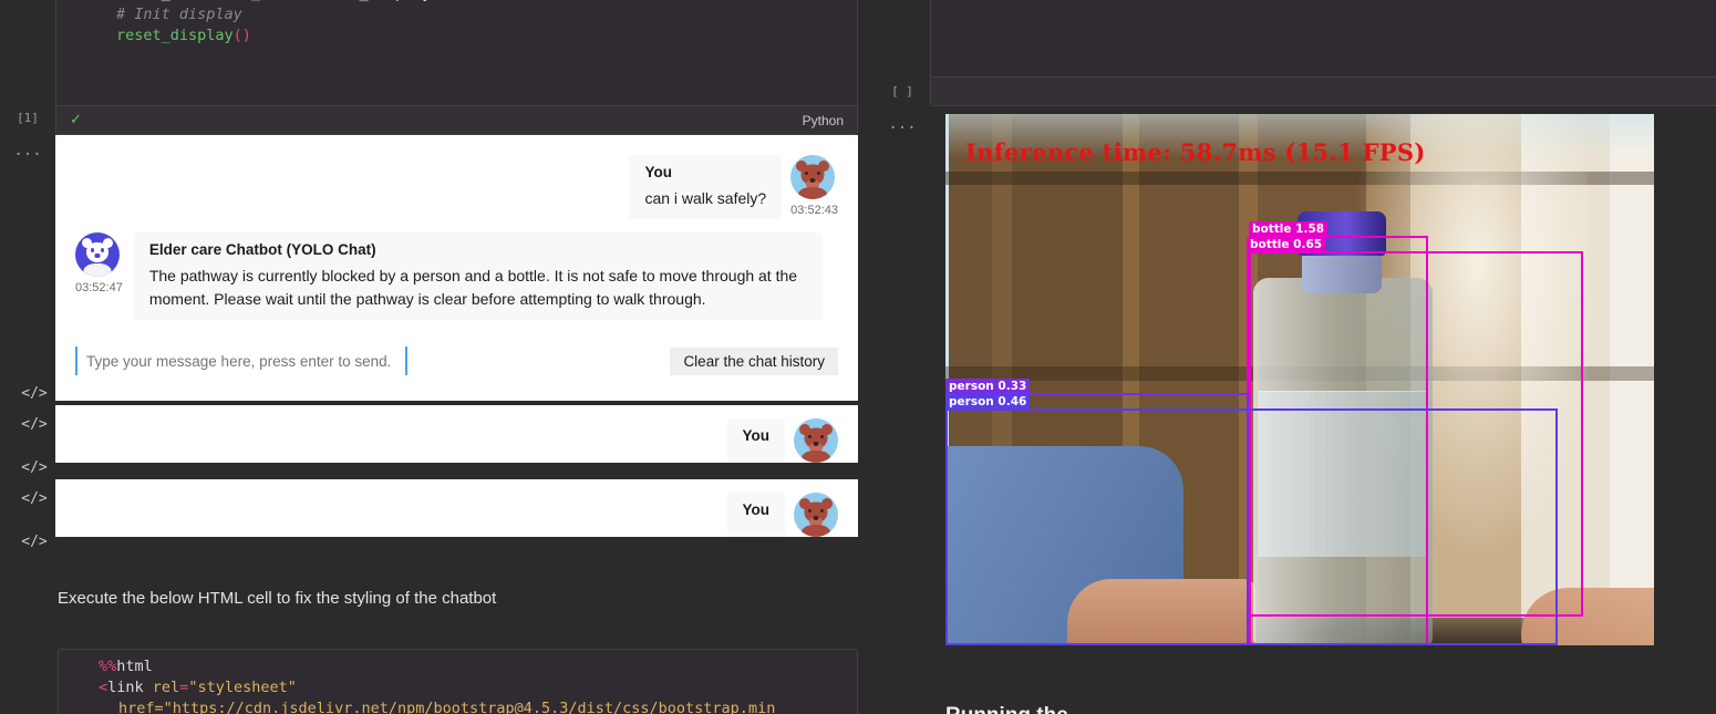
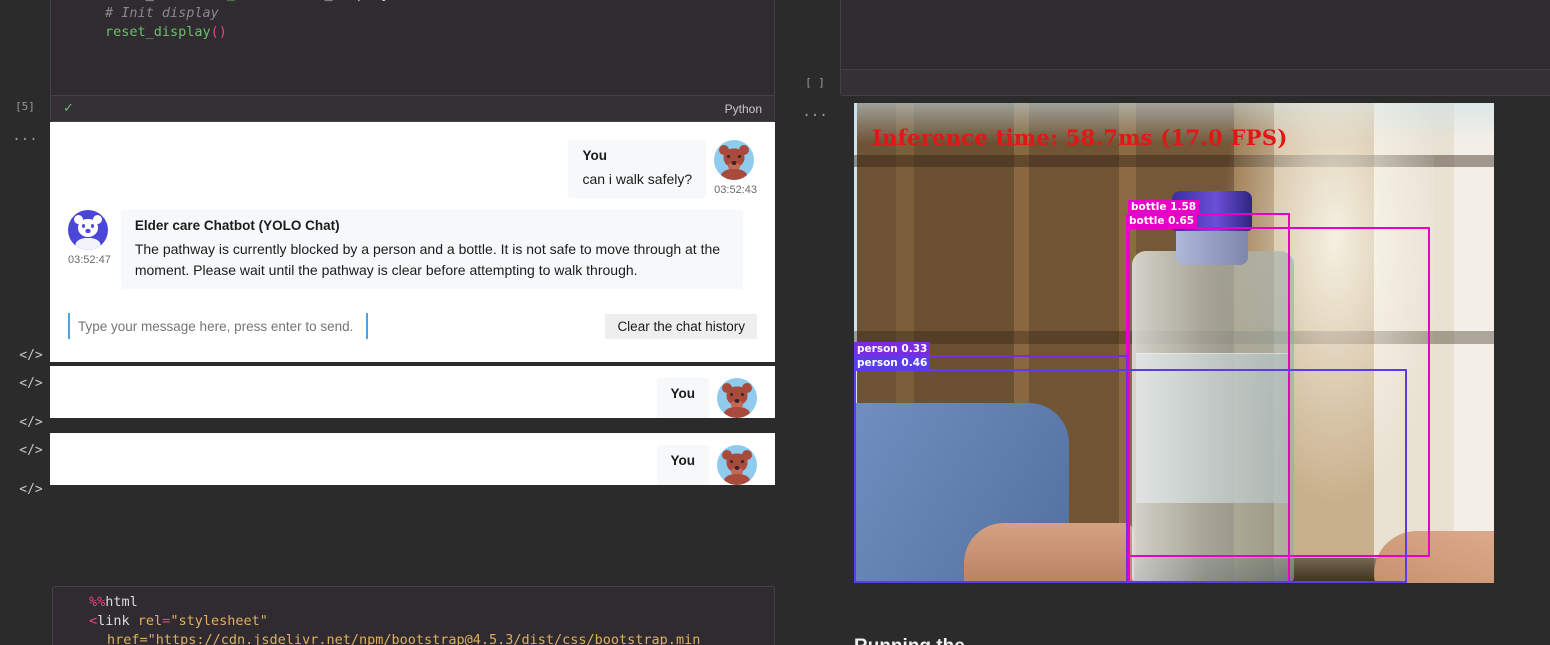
  # Init display
  reset_display()
  ✓
  Python
- [1]
+ [5]
  ...
  </>
  </>
  </>
  </>
  </>
  You
  can i walk safely?
  03:52:43
  03:52:47
  Elder care Chatbot (YOLO Chat)
  The pathway is currently blocked by a person and a bottle. It is not safe to move through at the moment. Please wait until the pathway is clear before attempting to walk through.
  Type your message here, press enter to send.
  Clear the chat history
  You
  You
- Execute the below HTML cell to fix the styling of the chatbot
  %%html
  <link rel="stylesheet"
  href="https://cdn.jsdelivr.net/npm/bootstrap@4.5.3/dist/css/bootstrap.min
  [ ]
  ...
- Inference time: 58.7ms (15.1 FPS)
+ Inference time: 58.7ms (17.0 FPS)
  bottle 1.58
  bottle 0.65
  person 0.33
  person 0.46
